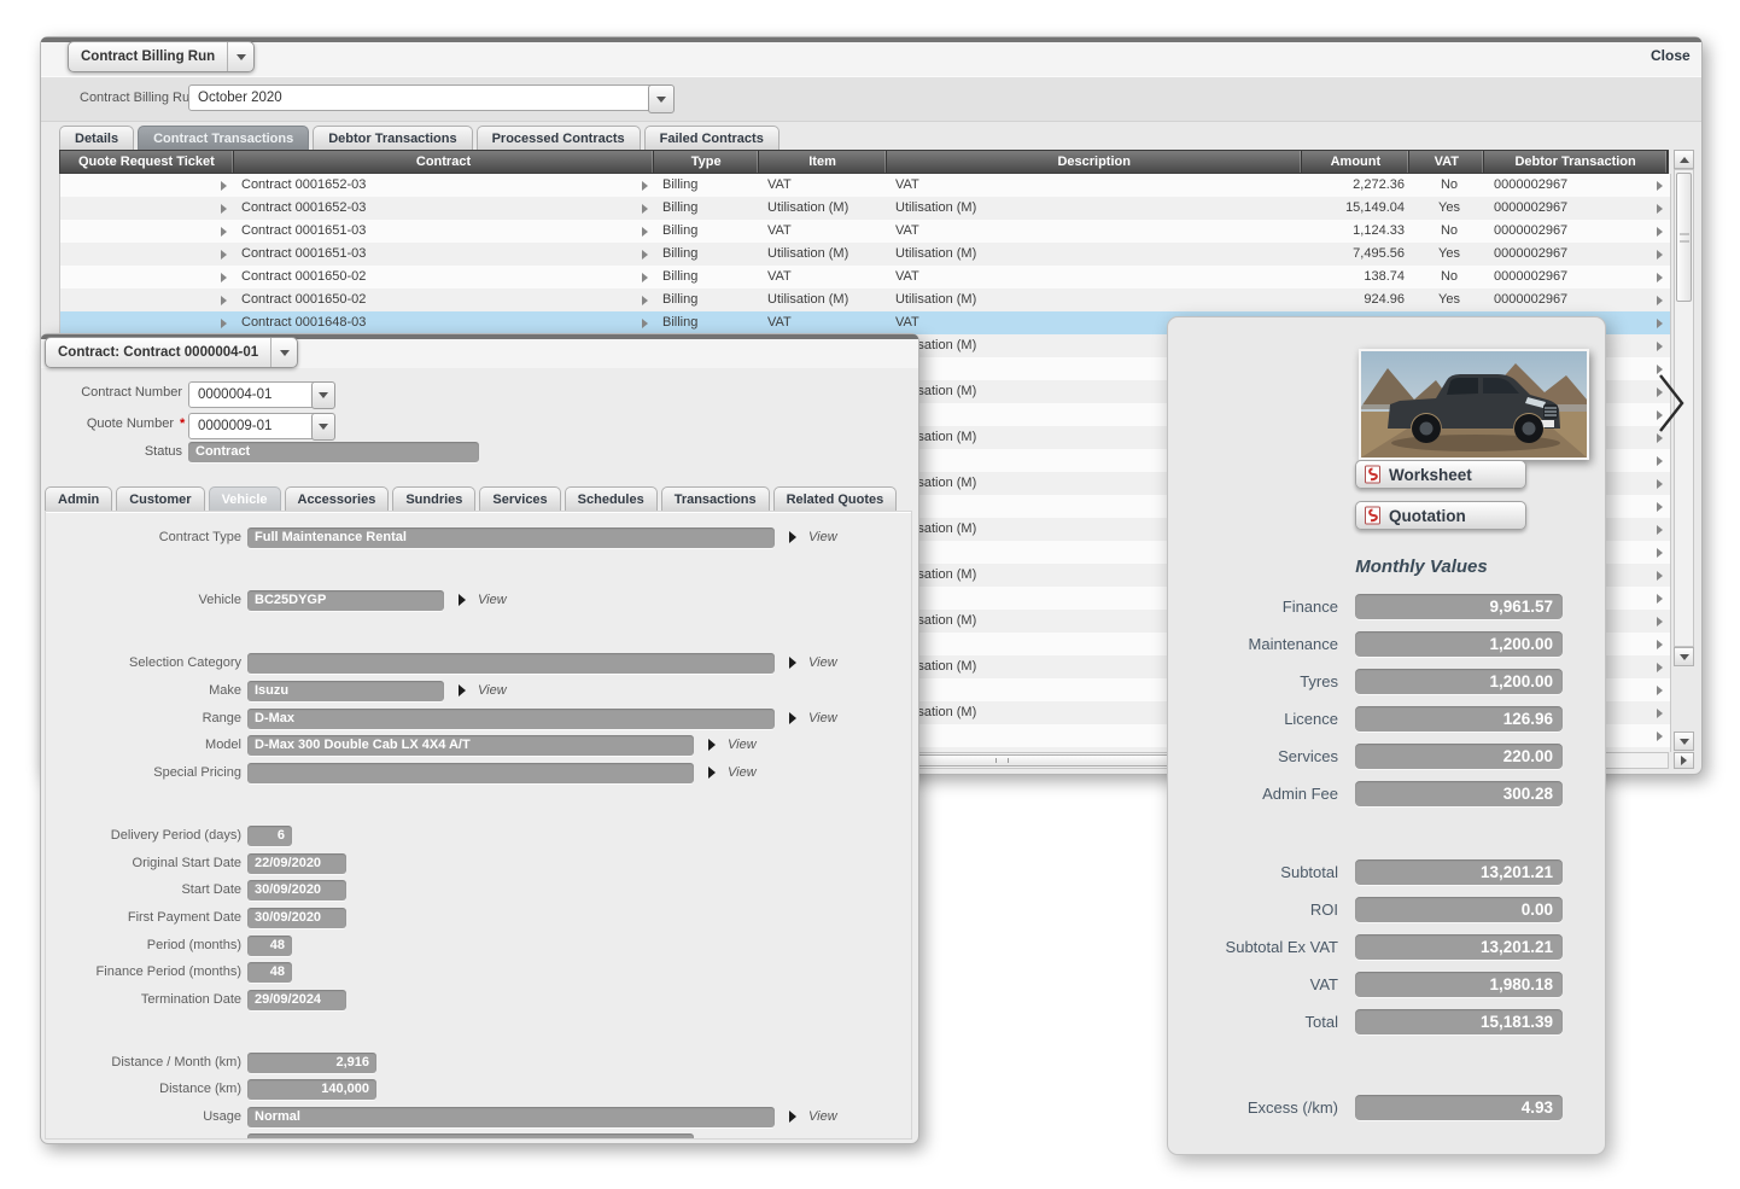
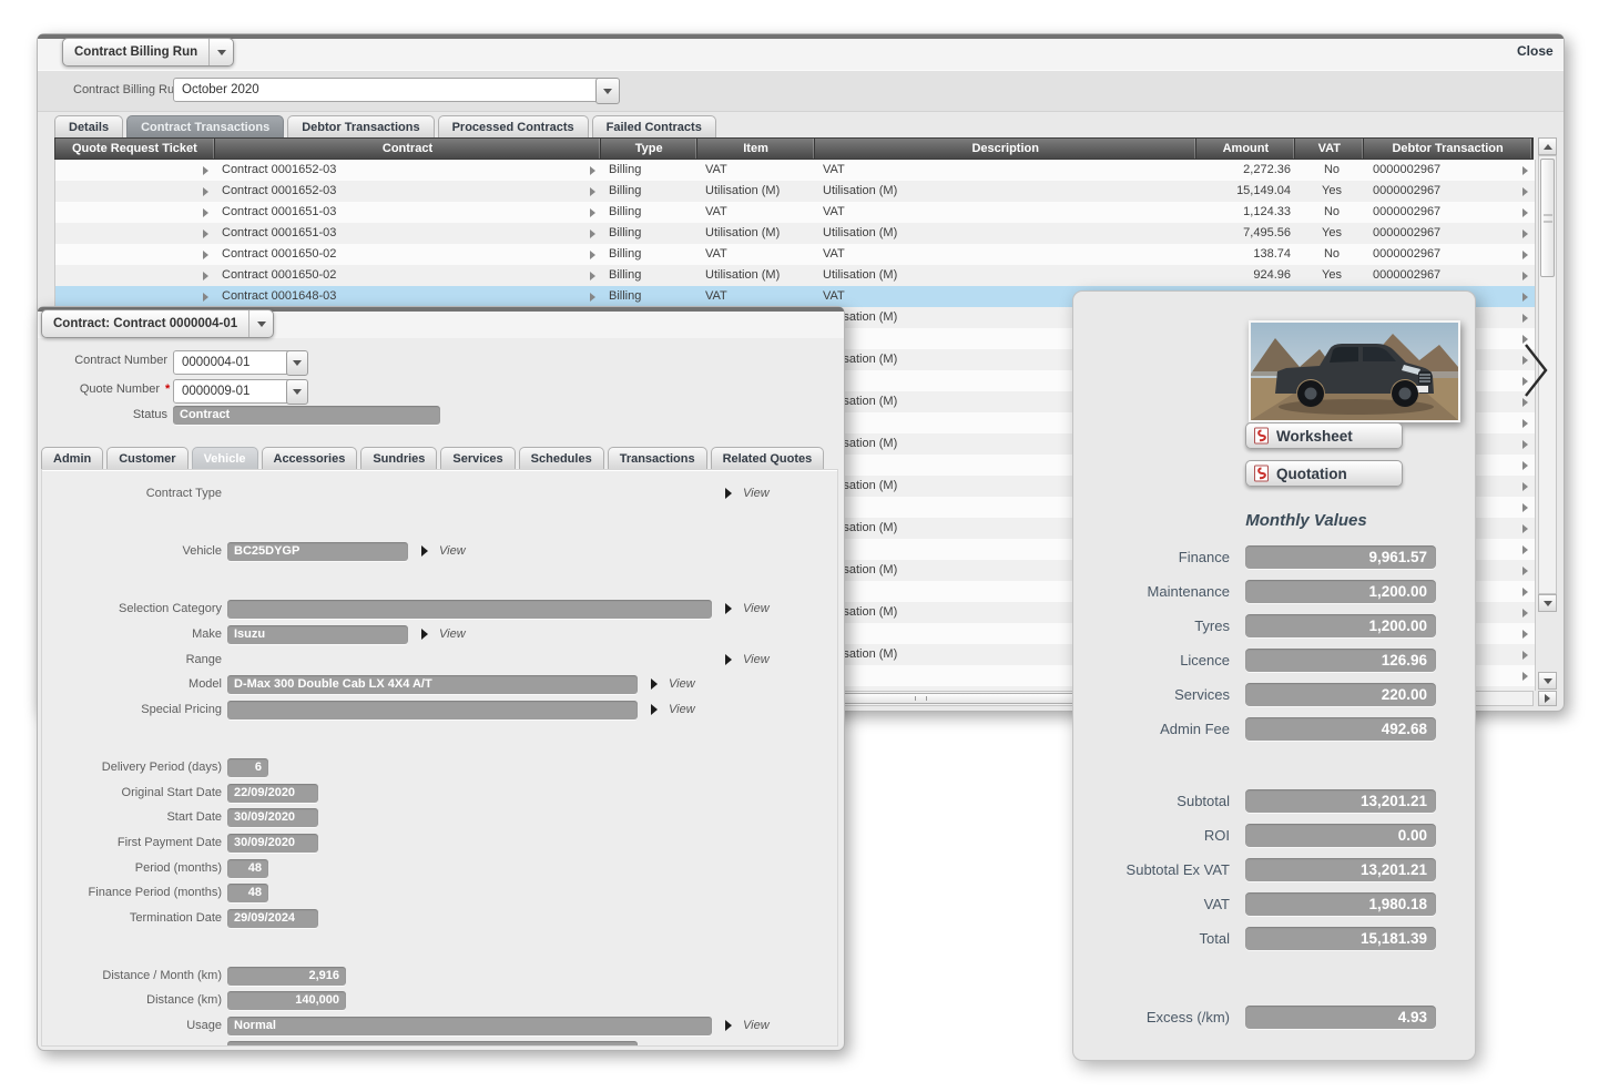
  Contract Billing Run
  Close
  Contract Billing Ru
  October 2020
  Details
  Contract Transactions
  Debtor Transactions
  Processed Contracts
  Failed Contracts
  Quote Request Ticket
  Contract
  Type
  Item
  Description
  Amount
  VAT
  Debtor Transaction
  Contract 0001652-03
  Billing
  VAT
  VAT
  2,272.36
  No
  0000002967
  Contract 0001652-03
  Billing
  Utilisation (M)
  Utilisation (M)
  15,149.04
  Yes
  0000002967
  Contract 0001651-03
  Billing
  VAT
  VAT
  1,124.33
  No
  0000002967
  Contract 0001651-03
  Billing
  Utilisation (M)
  Utilisation (M)
  7,495.56
  Yes
  0000002967
  Contract 0001650-02
  Billing
  VAT
  VAT
  138.74
  No
  0000002967
  Contract 0001650-02
  Billing
  Utilisation (M)
  Utilisation (M)
  924.96
  Yes
  0000002967
  Contract 0001648-03
  Billing
  VAT
  VAT
  Contract: Contract 0000004-01
  Contract Number
  0000004-01
  Quote Number
  *
  0000009-01
  Status
  Contract
  Admin
  Customer
  Vehicle
  Accessories
  Sundries
  Services
  Schedules
  Transactions
  Related Quotes
  Contract Type
- Full Maintenance Rental
  View
  Vehicle
  BC25DYGP
  View
  Selection Category
  View
  Make
  Isuzu
  View
  Range
- D-Max
  View
  Model
  D-Max 300 Double Cab LX 4X4 A/T
  View
  Special Pricing
  View
  Delivery Period (days)
  6
  Original Start Date
  22/09/2020
  Start Date
  30/09/2020
  First Payment Date
  30/09/2020
  Period (months)
  48
  Finance Period (months)
  48
  Termination Date
  29/09/2024
  Distance / Month (km)
  2,916
  Distance (km)
  140,000
  Usage
  Normal
  View
  Worksheet
  Quotation
  Monthly Values
  Finance
  9,961.57
  Maintenance
  1,200.00
  Tyres
  1,200.00
  Licence
  126.96
  Services
  220.00
  Admin Fee
- 300.28
+ 492.68
  Subtotal
  13,201.21
  ROI
  0.00
  Subtotal Ex VAT
  13,201.21
  VAT
  1,980.18
  Total
  15,181.39
  Excess (/km)
  4.93
